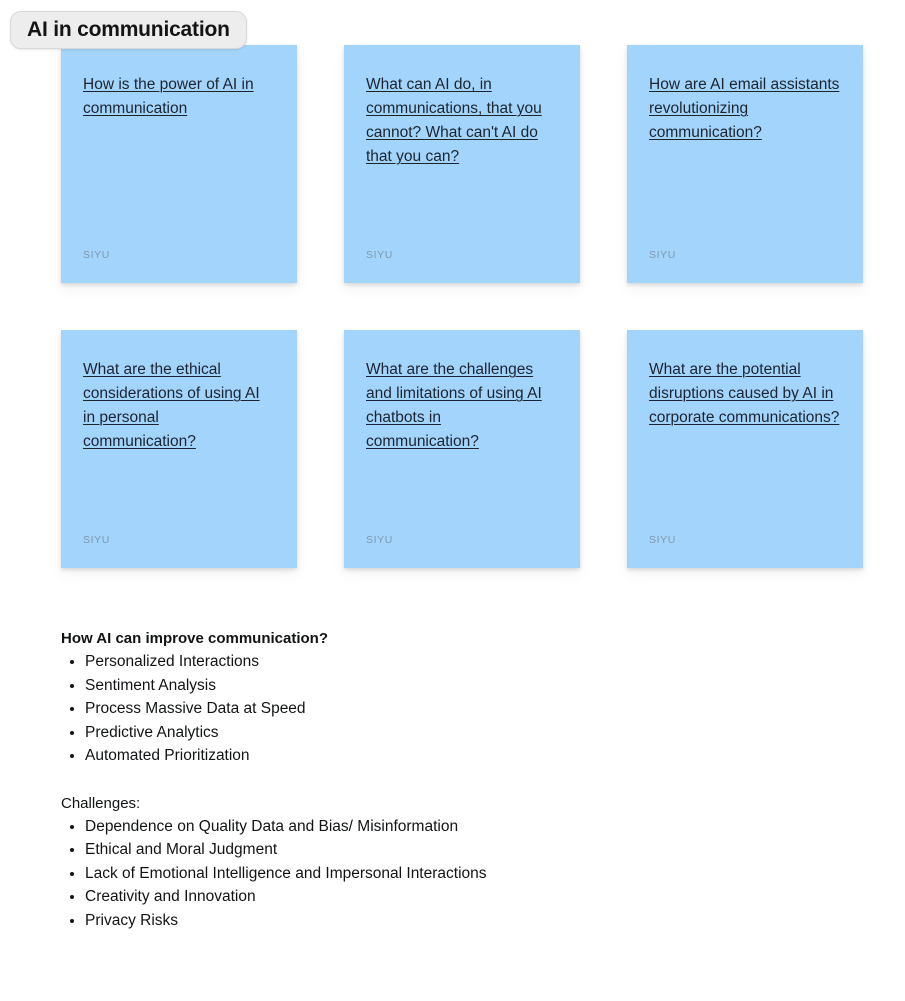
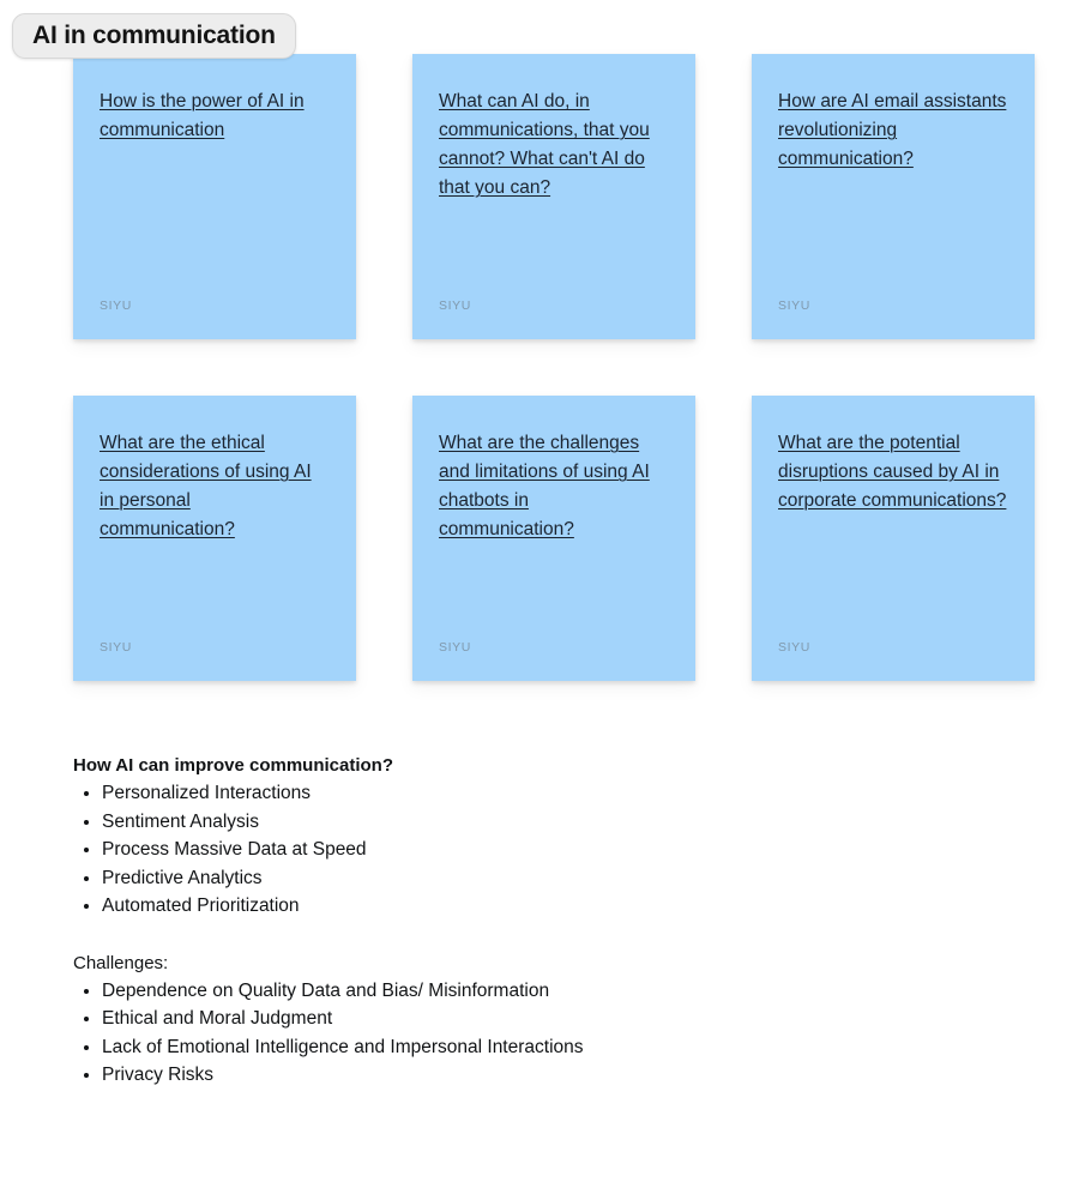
  AI in communication
  How is the power of AI in communication
  SIYU
  What can AI do, in communications, that you cannot? What can't AI do that you can?
  SIYU
  How are AI email assistants revolutionizing communication?
  SIYU
  What are the ethical considerations of using AI in personal communication?
  SIYU
  What are the challenges and limitations of using AI chatbots in communication?
  SIYU
  What are the potential disruptions caused by AI in corporate communications?
  SIYU
  How AI can improve communication?
  Personalized Interactions
  Sentiment Analysis
  Process Massive Data at Speed
  Predictive Analytics
  Automated Prioritization
  Challenges:
  Dependence on Quality Data and Bias/ Misinformation
  Ethical and Moral Judgment
  Lack of Emotional Intelligence and Impersonal Interactions
- Creativity and Innovation
  Privacy Risks
